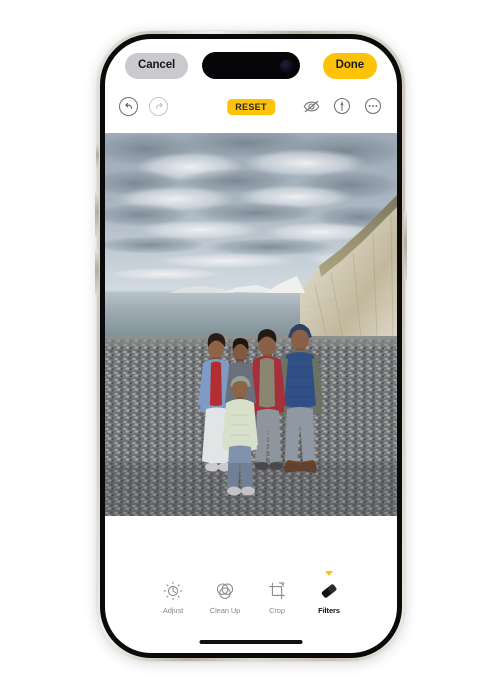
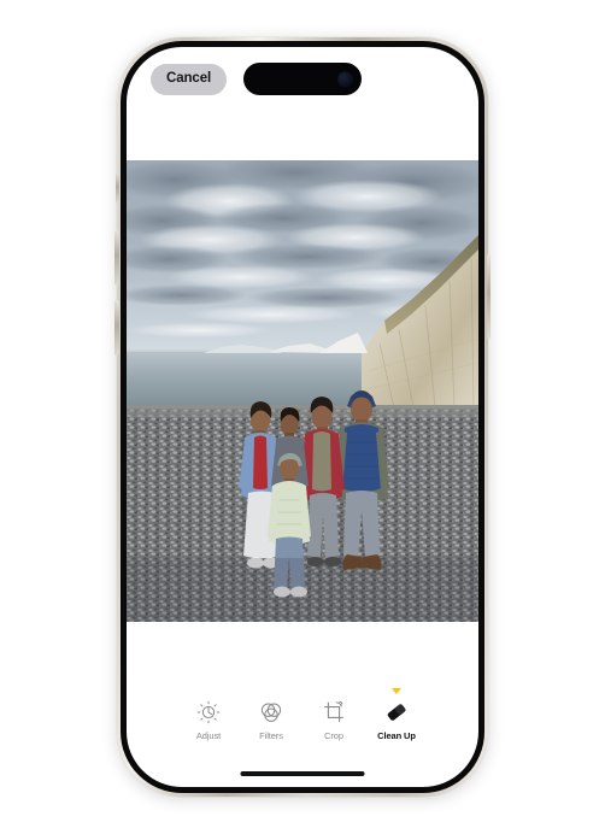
  Cancel
- Done
- RESET
  Adjust
- Clean Up
+ Filters
  Crop
- Filters
+ Clean Up
